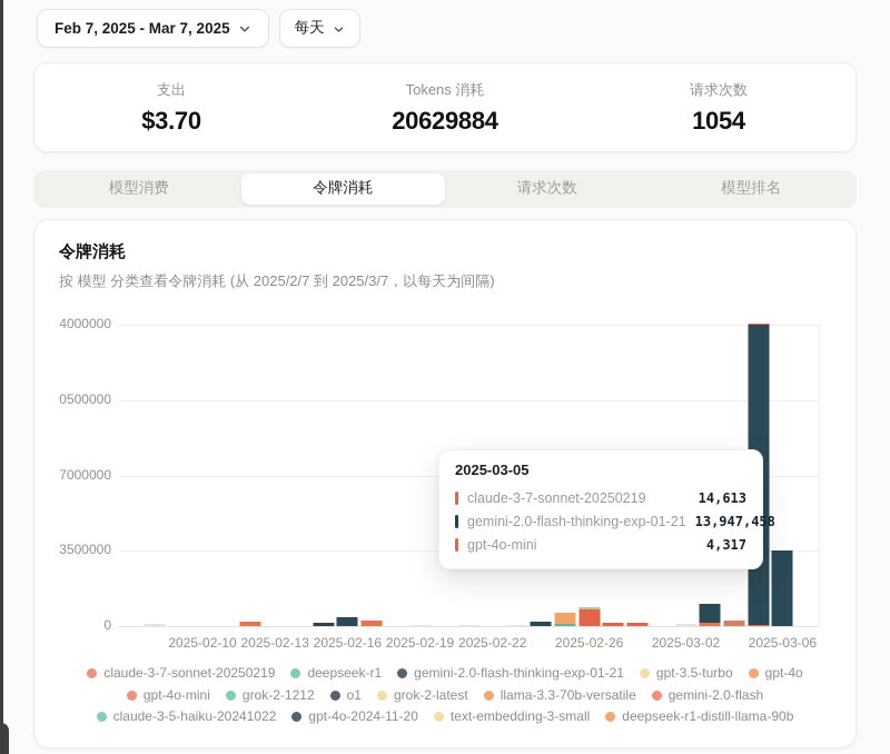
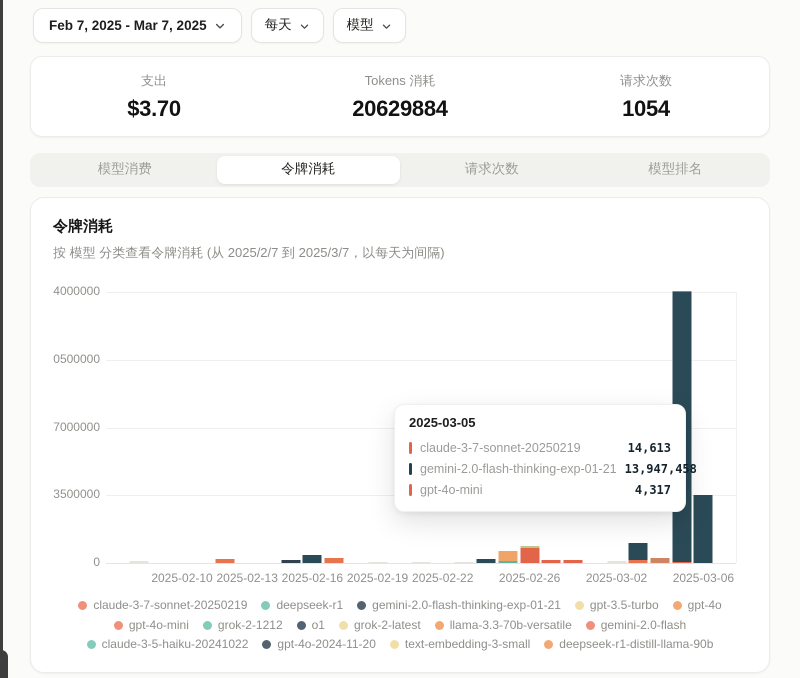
  Feb 7, 2025 - Mar 7, 2025
  每天
+ 模型
  支出
  $3.70
  Tokens 消耗
  20629884
  请求次数
  1054
  模型消费
  令牌消耗
  请求次数
  模型排名
  令牌消耗
  按 模型 分类查看令牌消耗 (从 2025/2/7 到 2025/3/7，以每天为间隔)
  0
  3500000
  7000000
  0500000
  4000000
  2025-02-10
  2025-02-13
  2025-02-16
  2025-02-19
  2025-02-22
  2025-02-26
  2025-03-02
  2025-03-06
  2025-03-05
  claude-3-7-sonnet-20250219
  14,613
  gemini-2.0-flash-thinking-exp-01-21
  13,947,458
  gpt-4o-mini
  4,317
  claude-3-7-sonnet-20250219
  deepseek-r1
  gemini-2.0-flash-thinking-exp-01-21
  gpt-3.5-turbo
  gpt-4o
  gpt-4o-mini
  grok-2-1212
  o1
  grok-2-latest
  llama-3.3-70b-versatile
  gemini-2.0-flash
  claude-3-5-haiku-20241022
  gpt-4o-2024-11-20
  text-embedding-3-small
  deepseek-r1-distill-llama-90b
